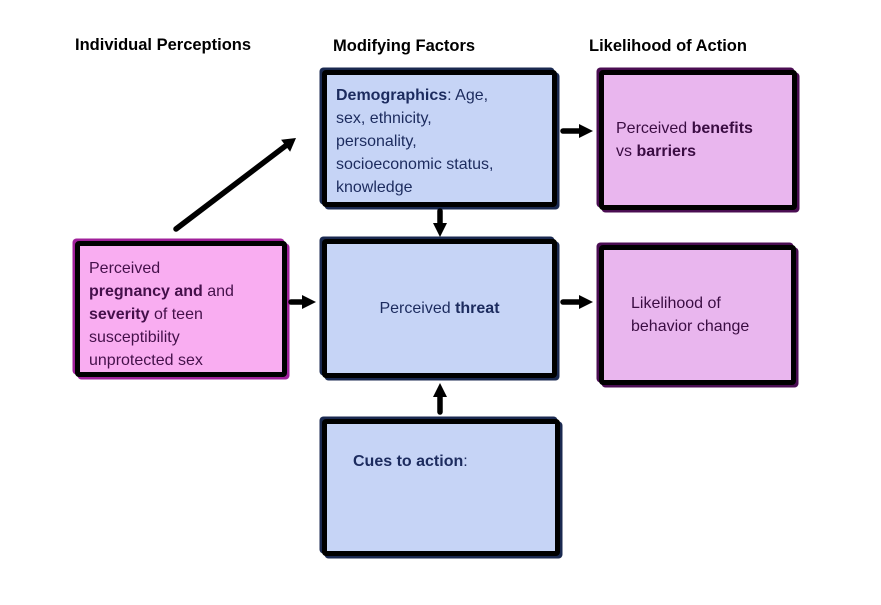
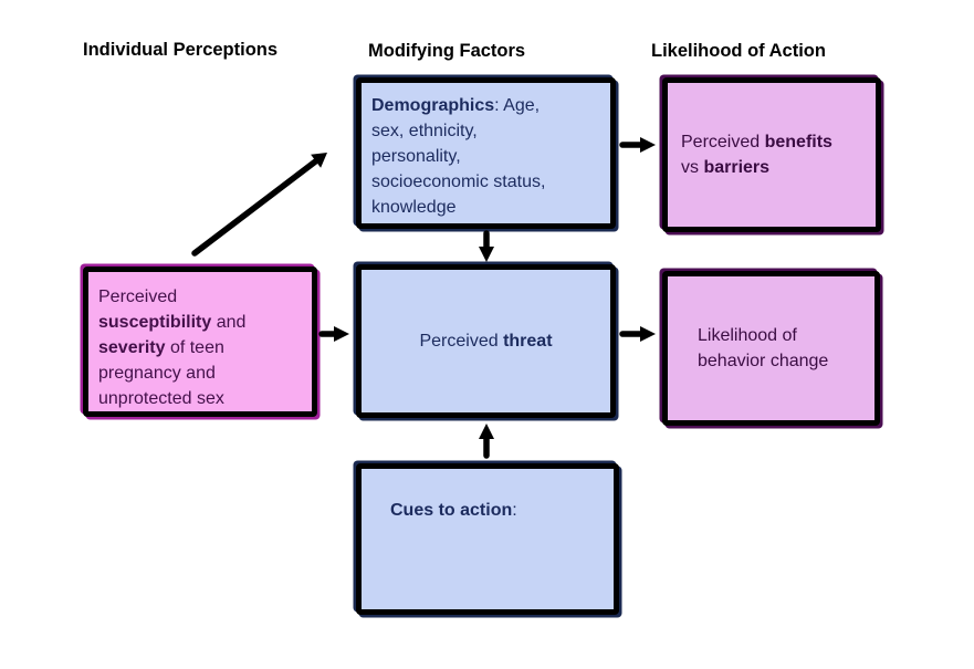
  Individual Perceptions
  Modifying Factors
  Likelihood of Action
  Demographics: Age,
  sex, ethnicity,
  personality,
  socioeconomic status,
  knowledge
  Perceived
- pregnancy and and
+ susceptibility and
  severity of teen
- susceptibility
+ pregnancy and
  unprotected sex
  Perceived threat
  Cues to action:
  Perceived benefits
  vs barriers
  Likelihood of
  behavior change
